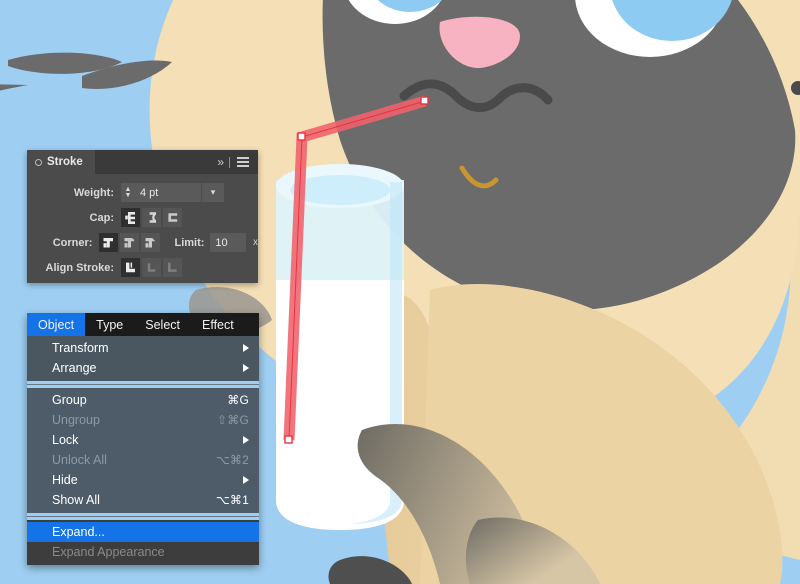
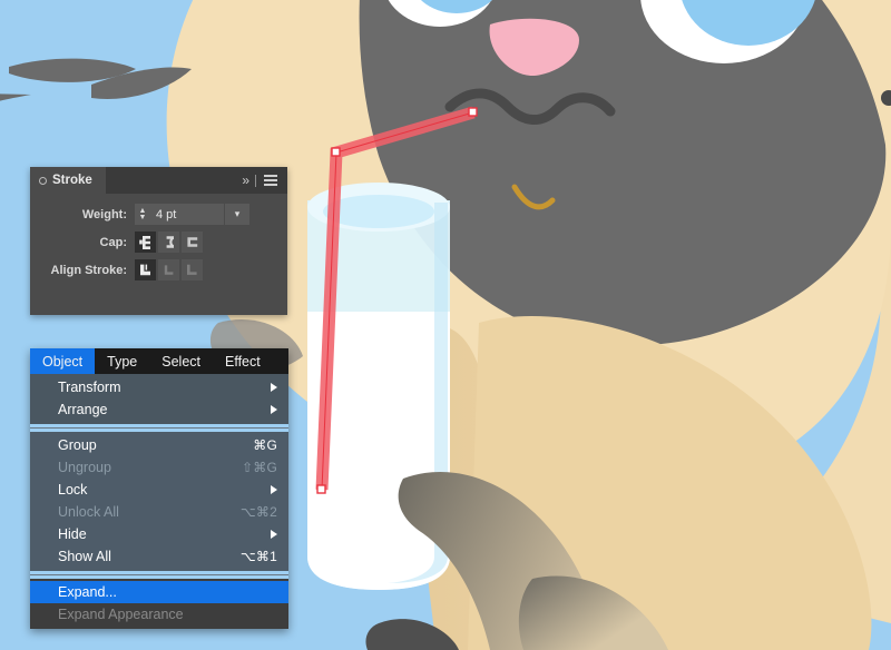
  Stroke
  »
  Weight:
  4 pt
  ▾
  Cap:
- Corner:
- Limit:
- 10
- x
  Align Stroke:
  Object
  Type
  Select
  Effect
  Transform
  Arrange
  Group
  ⌘G
  Ungroup
  ⇧⌘G
  Lock
  Unlock All
  ⌥⌘2
  Hide
  Show All
  ⌥⌘1
  Expand...
  Expand Appearance
